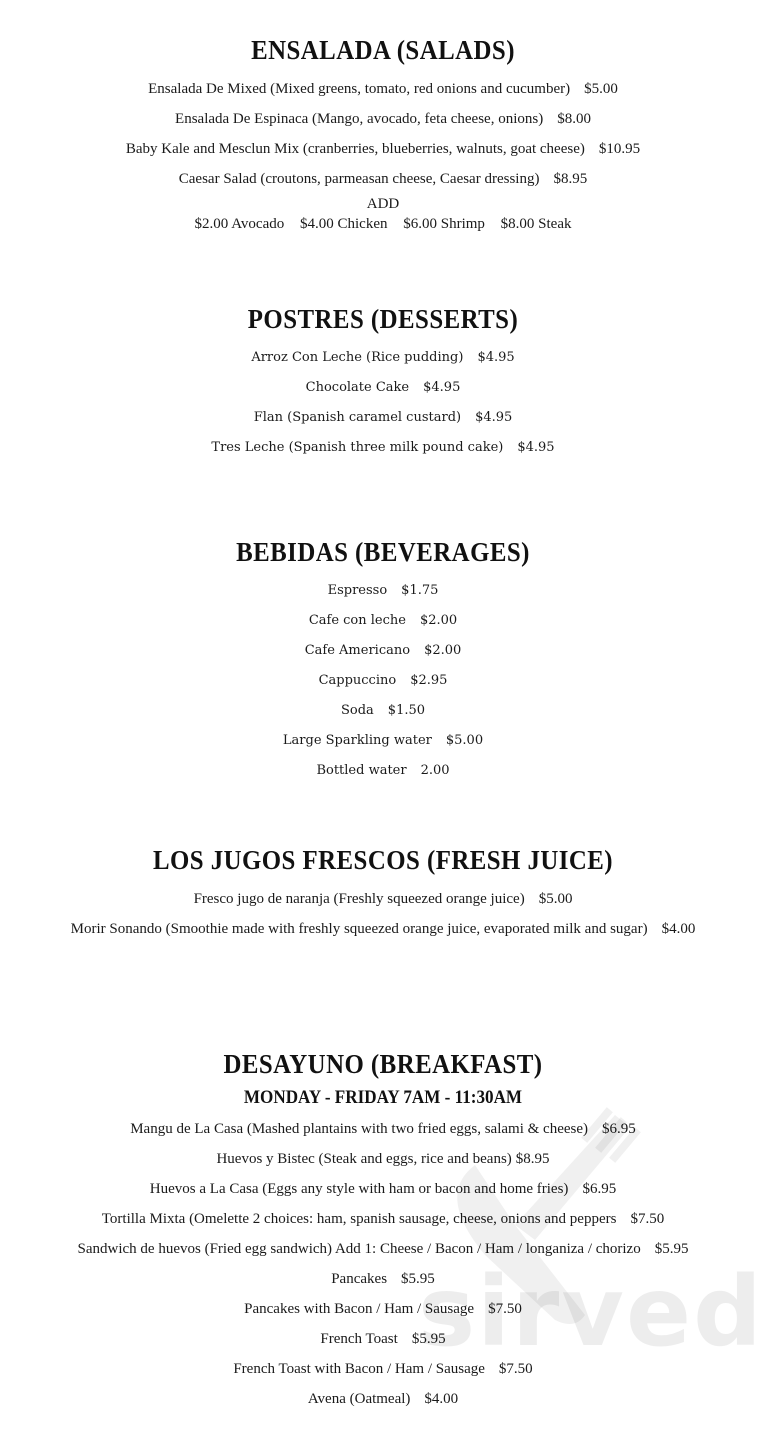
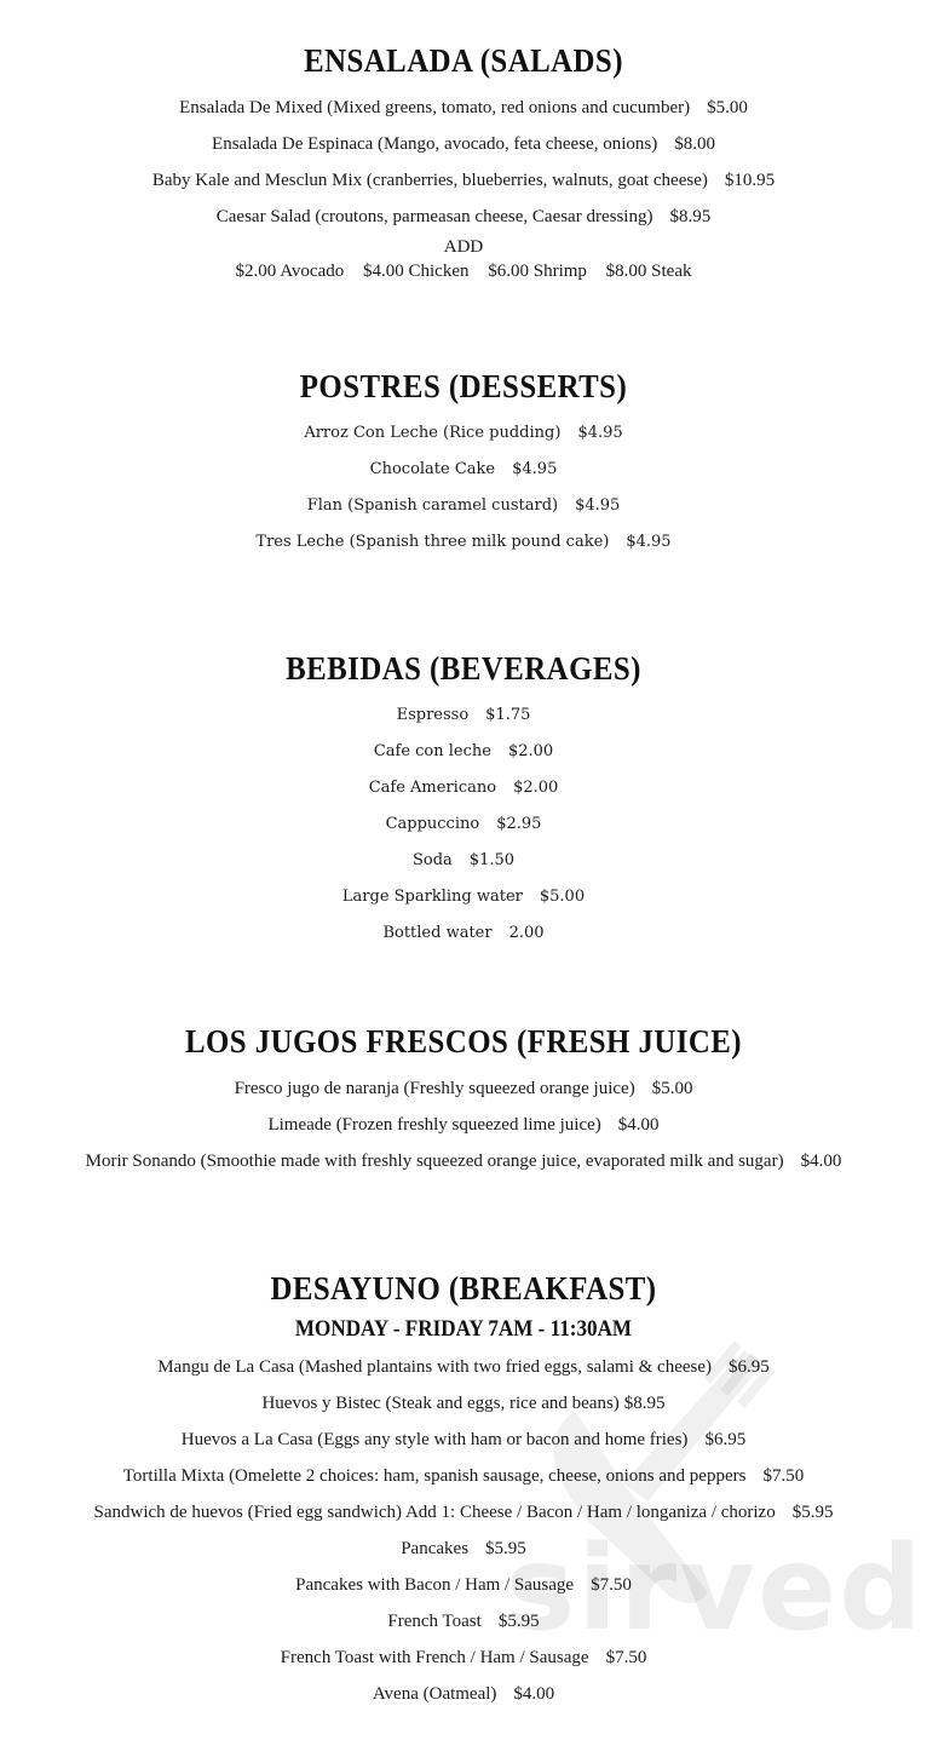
  ENSALADA (SALADS)
  Ensalada De Mixed (Mixed greens, tomato, red onions and cucumber) $5.00
  Ensalada De Espinaca (Mango, avocado, feta cheese, onions) $8.00
  Baby Kale and Mesclun Mix (cranberries, blueberries, walnuts, goat cheese) $10.95
  Caesar Salad (croutons, parmeasan cheese, Caesar dressing) $8.95
  ADD
  $2.00 Avocado $4.00 Chicken $6.00 Shrimp $8.00 Steak
  POSTRES (DESSERTS)
  Arroz Con Leche (Rice pudding) $4.95
  Chocolate Cake $4.95
  Flan (Spanish caramel custard) $4.95
  Tres Leche (Spanish three milk pound cake) $4.95
  BEBIDAS (BEVERAGES)
  Espresso $1.75
  Cafe con leche $2.00
  Cafe Americano $2.00
  Cappuccino $2.95
  Soda $1.50
  Large Sparkling water $5.00
  Bottled water 2.00
  LOS JUGOS FRESCOS (FRESH JUICE)
  Fresco jugo de naranja (Freshly squeezed orange juice) $5.00
+ Limeade (Frozen freshly squeezed lime juice) $4.00
  Morir Sonando (Smoothie made with freshly squeezed orange juice, evaporated milk and sugar) $4.00
  DESAYUNO (BREAKFAST)
  MONDAY - FRIDAY 7AM - 11:30AM
  Mangu de La Casa (Mashed plantains with two fried eggs, salami & cheese) $6.95
  Huevos y Bistec (Steak and eggs, rice and beans) $8.95
  Huevos a La Casa (Eggs any style with ham or bacon and home fries) $6.95
  Tortilla Mixta (Omelette 2 choices: ham, spanish sausage, cheese, onions and peppers $7.50
  Sandwich de huevos (Fried egg sandwich) Add 1: Cheese / Bacon / Ham / longaniza / chorizo $5.95
  Pancakes $5.95
  Pancakes with Bacon / Ham / Sausage $7.50
  French Toast $5.95
- French Toast with Bacon / Ham / Sausage $7.50
+ French Toast with French / Ham / Sausage $7.50
  Avena (Oatmeal) $4.00
  sirved
